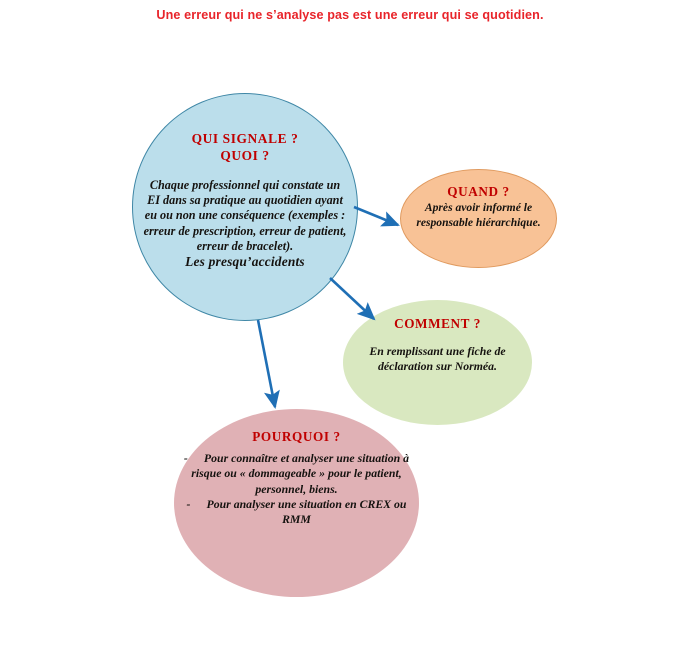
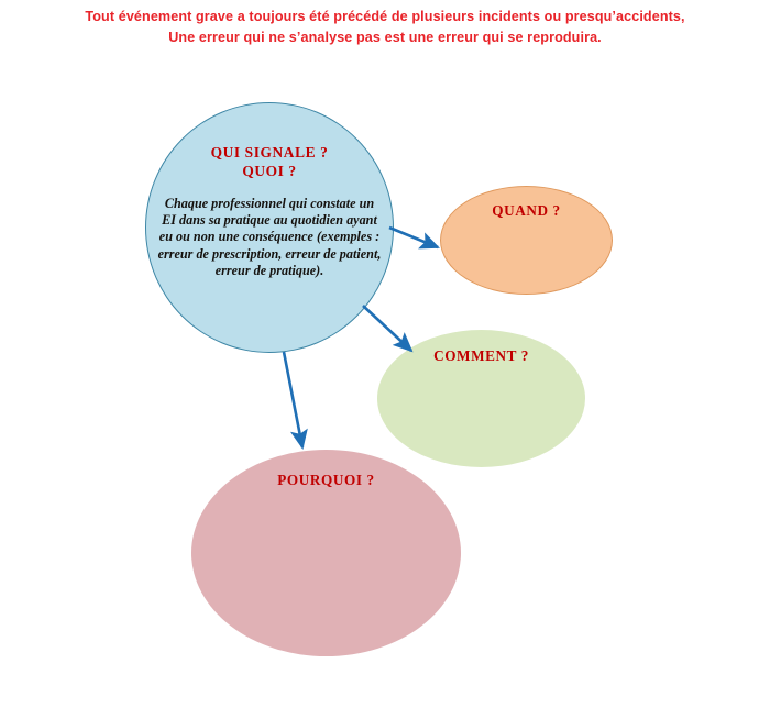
+ Tout événement grave a toujours été précédé de plusieurs incidents ou presqu’accidents,
- Une erreur qui ne s’analyse pas est une erreur qui se quotidien.
+ Une erreur qui ne s’analyse pas est une erreur qui se reproduira.
  QUI SIGNALE ?
  QUOI ?
- Chaque professionnel qui constate un EI dans sa pratique au quotidien ayant eu ou non une conséquence (exemples : erreur de prescription, erreur de patient, erreur de bracelet).
+ Chaque professionnel qui constate un EI dans sa pratique au quotidien ayant eu ou non une conséquence (exemples : erreur de prescription, erreur de patient, erreur de pratique).
- Les presqu’accidents
  QUAND ?
- Après avoir informé le responsable hiérarchique.
  COMMENT ?
- En remplissant une fiche de déclaration sur Norméa.
  POURQUOI ?
- - Pour connaître et analyser une situation à risque ou « dommageable » pour le patient, personnel, biens.
- - Pour analyser une situation en CREX ou RMM
